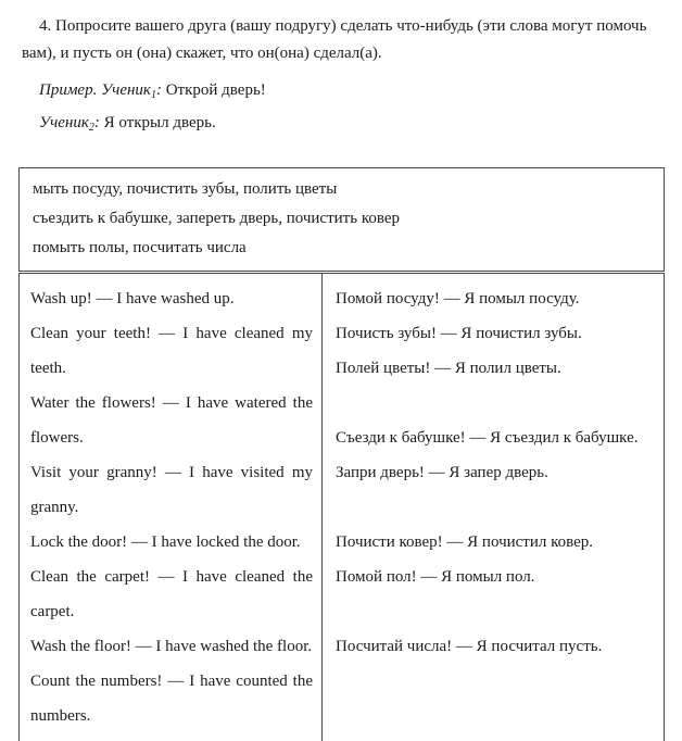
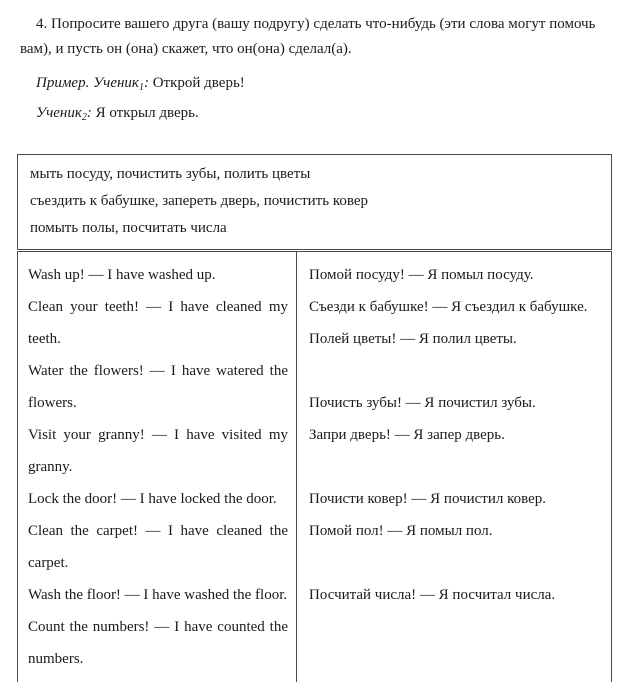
  4. Попросите вашего друга (вашу подругу) сделать что-нибудь (эти слова могут помочь
  вам), и пусть он (она) скажет, что он(она) сделал(а).
  Пример. Ученик1: Открой дверь!
  Ученик2: Я открыл дверь.
  мыть посуду, почистить зубы, полить цветы
  съездить к бабушке, запереть дверь, почистить ковер
  помыть полы, посчитать числа
  Wash up! — I have washed up.
  Clean your teeth! — I have cleaned my
  teeth.
  Water the flowers! — I have watered the
  flowers.
  Visit your granny! — I have visited my
  granny.
  Lock the door! — I have locked the door.
  Clean the carpet! — I have cleaned the
  carpet.
  Wash the floor! — I have washed the floor.
  Count the numbers! — I have counted the
  numbers.
  Помой посуду! — Я помыл посуду.
- Почисть зубы! — Я почистил зубы.
+ Съезди к бабушке! — Я съездил к бабушке.
  Полей цветы! — Я полил цветы.
- Съезди к бабушке! — Я съездил к бабушке.
+ Почисть зубы! — Я почистил зубы.
  Запри дверь! — Я запер дверь.
  Почисти ковер! — Я почистил ковер.
  Помой пол! — Я помыл пол.
- Посчитай числа! — Я посчитал пусть.
+ Посчитай числа! — Я посчитал числа.
